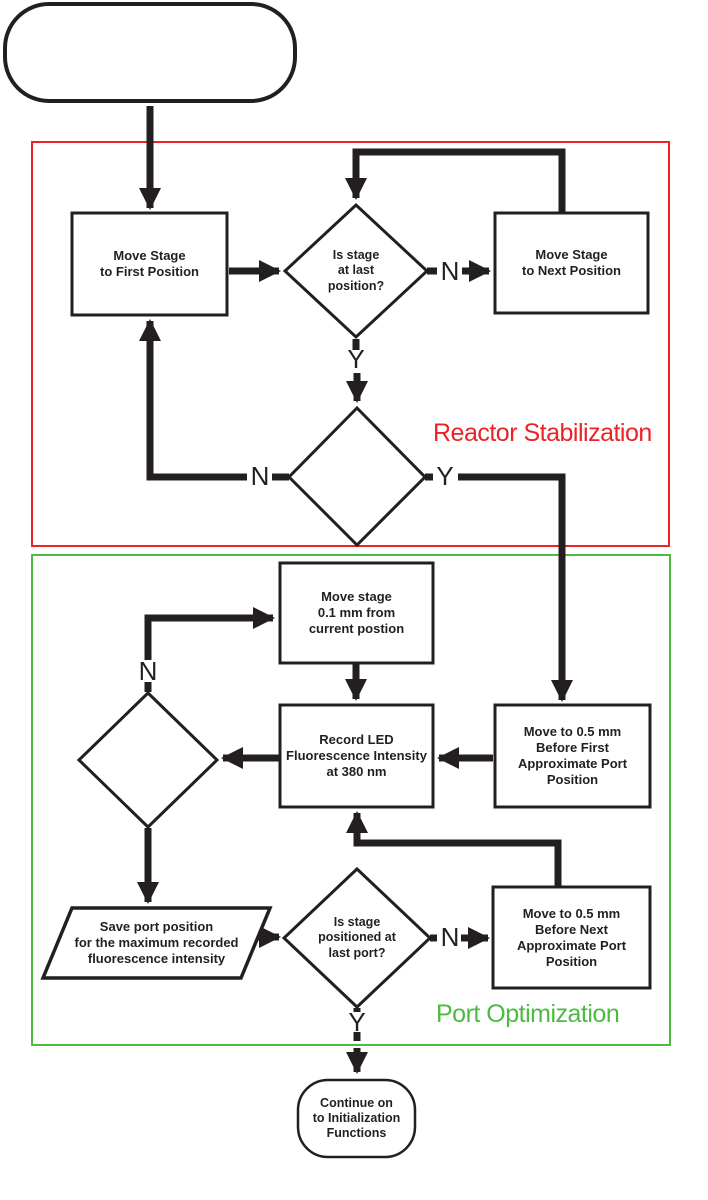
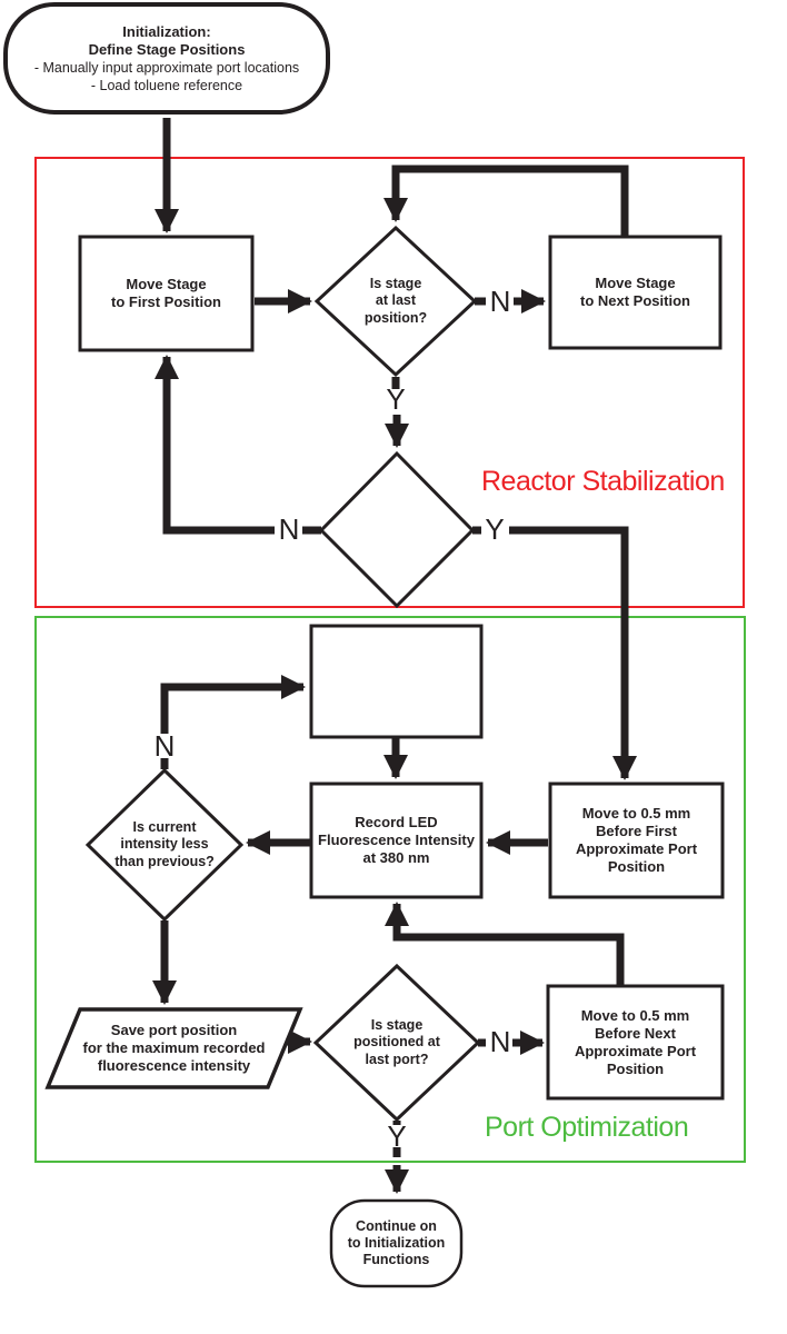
+ Initialization:
+ Define Stage Positions
+ - Manually input approximate port locations
+ - Load toluene reference
  Move Stage
  to First Position
  Is stage
  at last
  position?
  Move Stage
  to Next Position
- Move stage
- 0.1 mm from
- current postion
  Record LED
  Fluorescence Intensity
  at 380 nm
  Move to 0.5 mm
  Before First
  Approximate Port
  Position
+ Is current
+ intensity less
+ than previous?
  Save port position
  for the maximum recorded
  fluorescence intensity
  Is stage
  positioned at
  last port?
  Move to 0.5 mm
  Before Next
  Approximate Port
  Position
  Continue on
  to Initialization
  Functions
  N
  Y
  N
  Y
  N
  N
  Y
  Reactor Stabilization
  Port Optimization
